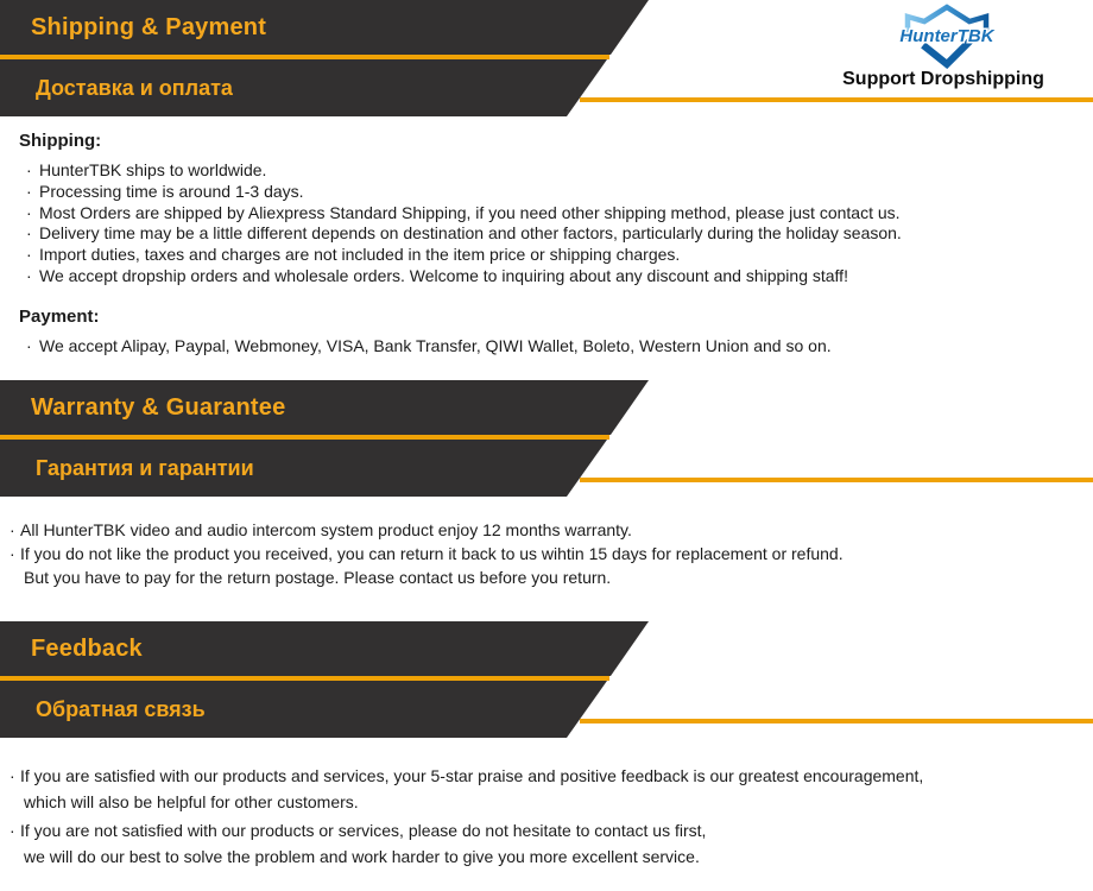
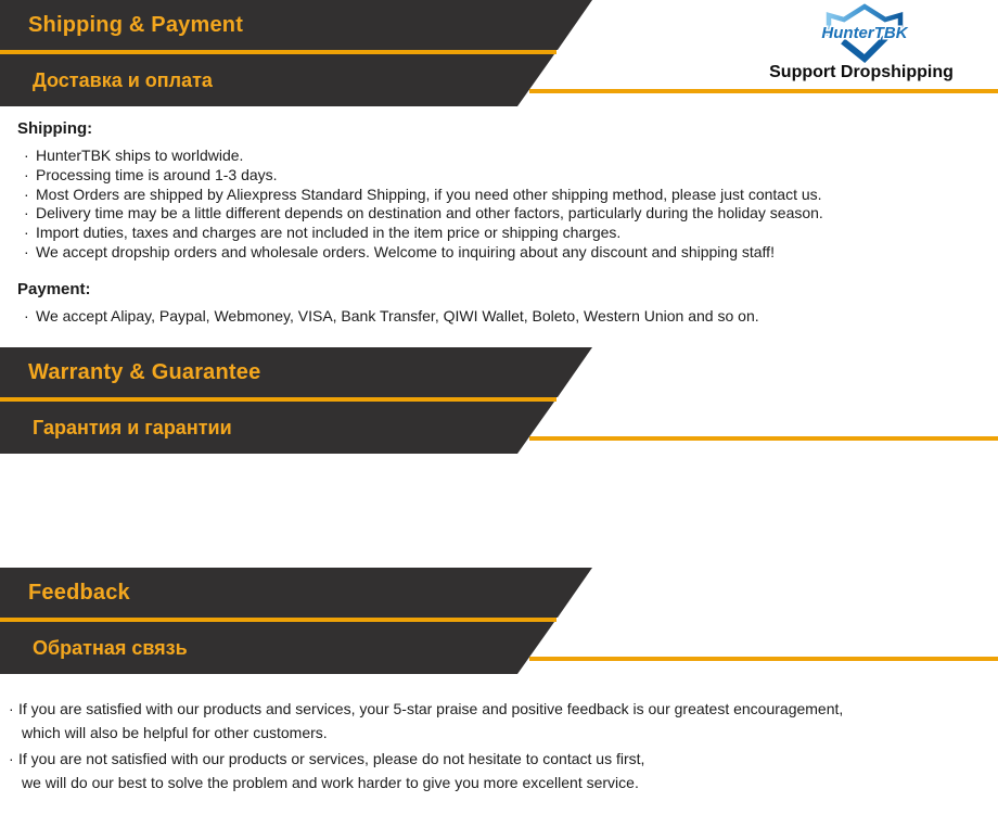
  Shipping & Payment
  Доставка и оплата
  HunterTBK
  Support Dropshipping
  Shipping:
  HunterTBK ships to worldwide.
  Processing time is around 1-3 days.
  Most Orders are shipped by Aliexpress Standard Shipping, if you need other shipping method, please just contact us.
  Delivery time may be a little different depends on destination and other factors, particularly during the holiday season.
  Import duties, taxes and charges are not included in the item price or shipping charges.
  We accept dropship orders and wholesale orders. Welcome to inquiring about any discount and shipping staff!
  Payment:
  We accept Alipay, Paypal, Webmoney, VISA, Bank Transfer, QIWI Wallet, Boleto, Western Union and so on.
  Warranty & Guarantee
  Гарантия и гарантии
- All HunterTBK video and audio intercom system product enjoy 12 months warranty.
- If you do not like the product you received, you can return it back to us wihtin 15 days for replacement or refund.
- But you have to pay for the return postage. Please contact us before you return.
  Feedback
  Обратная связь
  If you are satisfied with our products and services, your 5-star praise and positive feedback is our greatest encouragement,
  which will also be helpful for other customers.
  If you are not satisfied with our products or services, please do not hesitate to contact us first,
  we will do our best to solve the problem and work harder to give you more excellent service.
